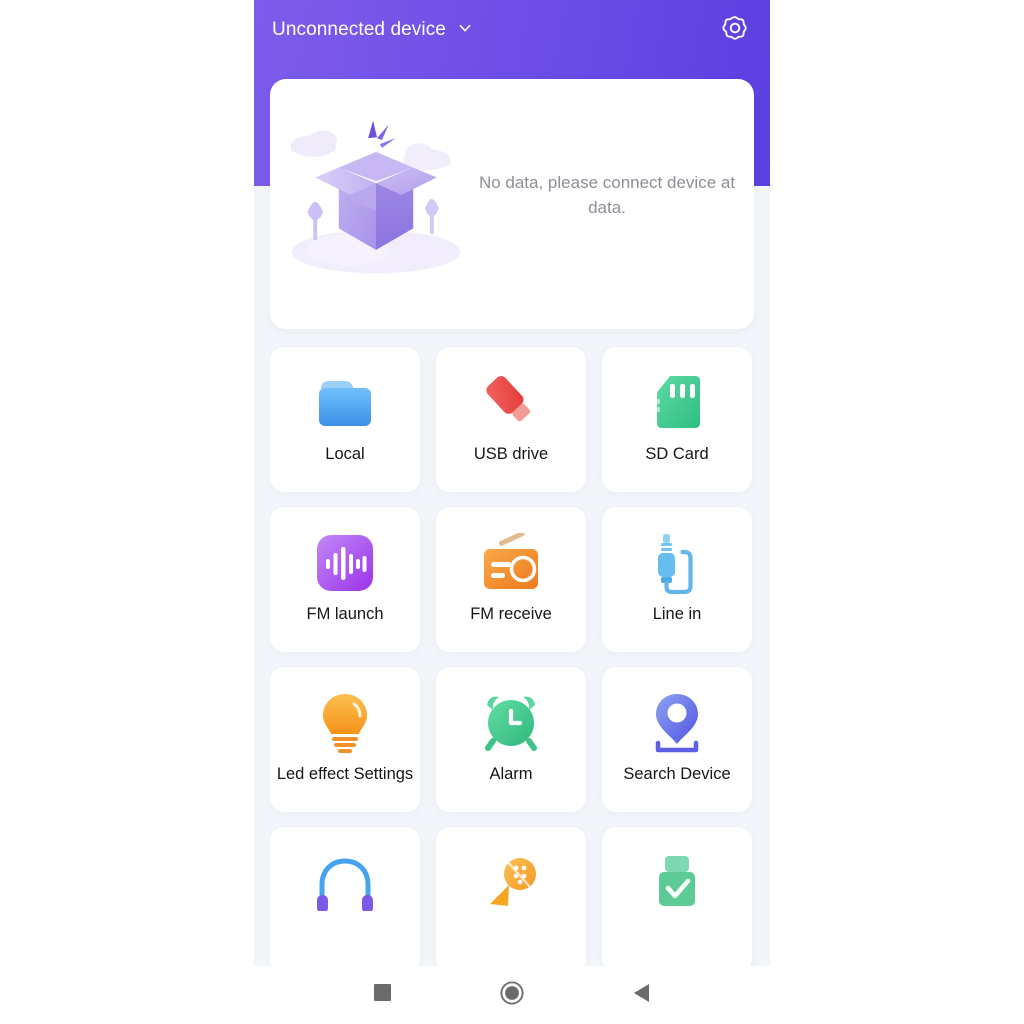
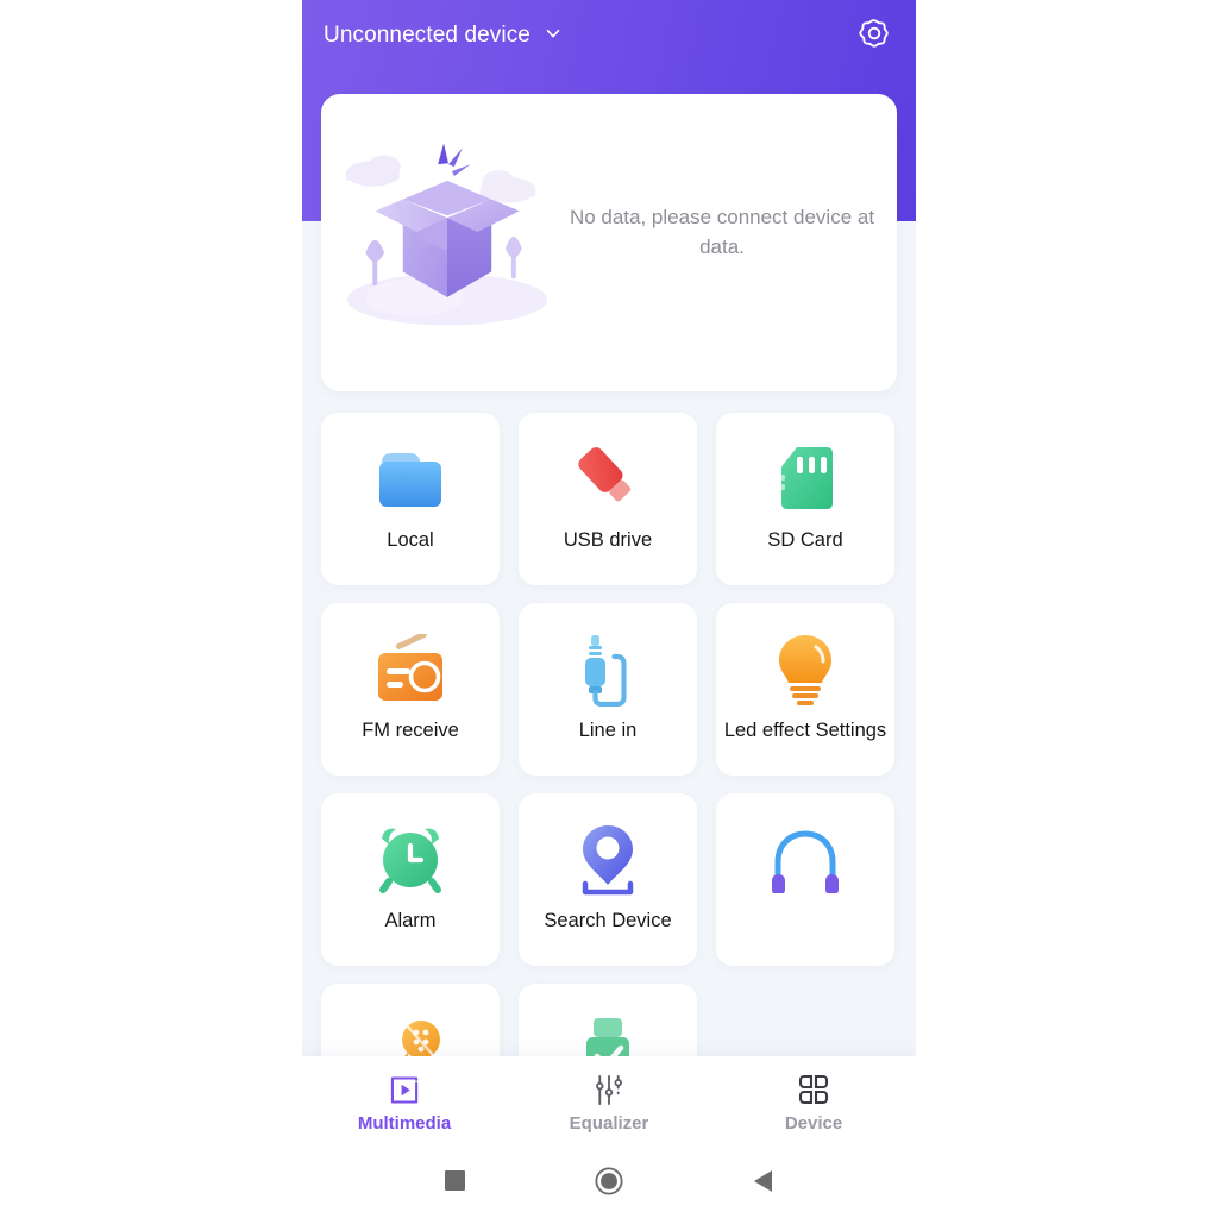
  Unconnected device
  No data, please connect device at data.
  Local
  USB drive
  SD Card
- FM launch
  FM receive
  Line in
  Led effect Settings
  Alarm
  Search Device
+ Multimedia
+ Equalizer
+ Device
